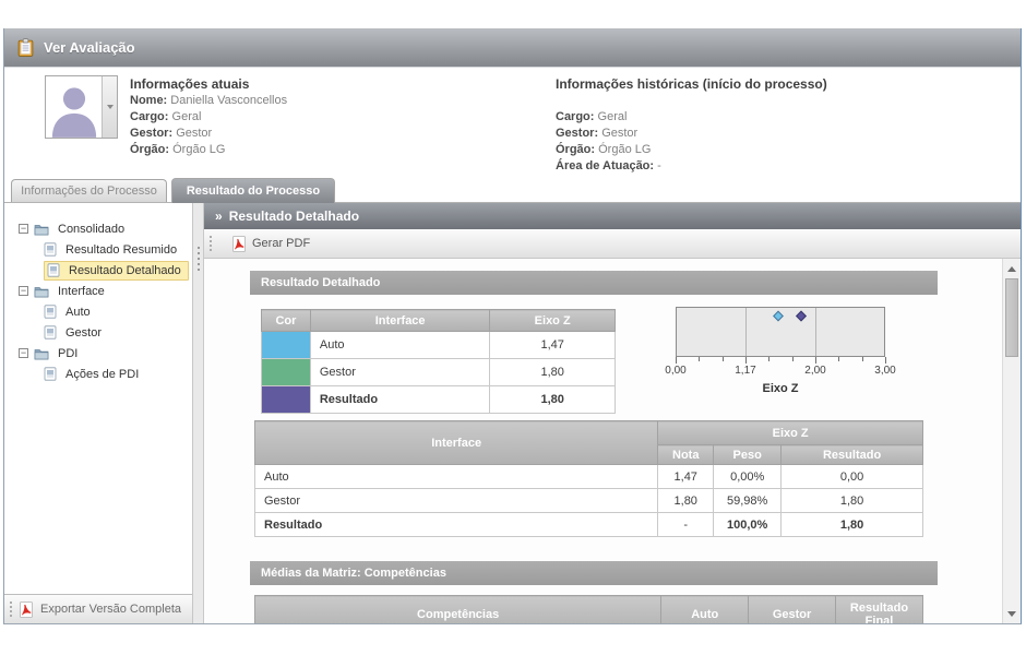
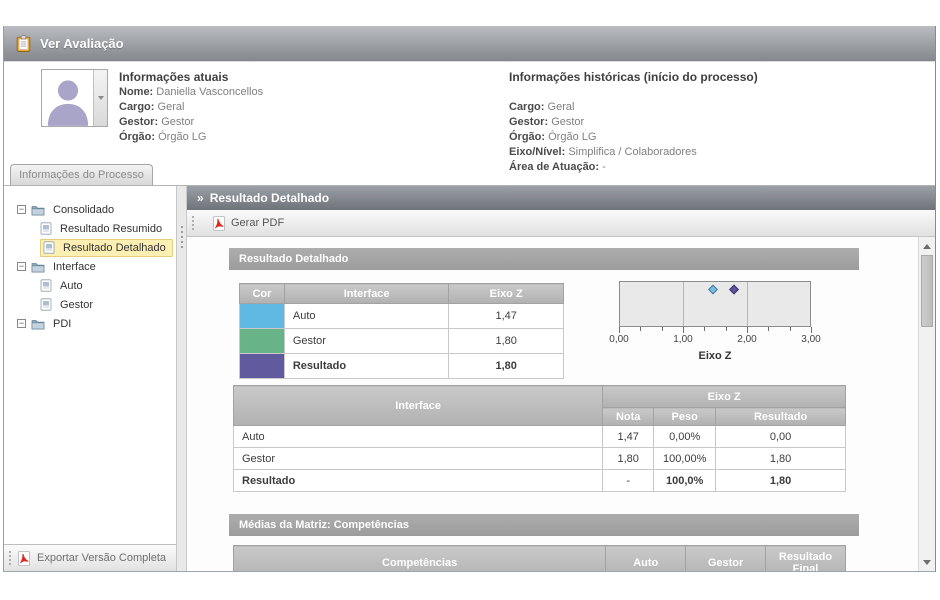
  Ver Avaliação
  Informações atuais
  Nome: Daniella Vasconcellos
  Cargo: Geral
  Gestor: Gestor
  Órgão: Órgão LG
  Informações históricas (início do processo)
  Cargo: Geral
  Gestor: Gestor
  Órgão: Órgão LG
+ Eixo/Nível: Simplifica / Colaboradores
  Área de Atuação: -
  Informações do Processo
- Resultado do Processo
  −
  Consolidado
  Resultado Resumido
  Resultado Detalhado
  −
  Interface
  Auto
  Gestor
  −
  PDI
- Ações de PDI
  Exportar Versão Completa
  »
  Resultado Detalhado
  Gerar PDF
  Resultado Detalhado
  Cor	Interface	Eixo Z
  	Auto	1,47
  	Gestor	1,80
  	Resultado	1,80
  0,00
- 1,17
+ 1,00
  2,00
  3,00
  Eixo Z
  Interface	Eixo Z
  Nota	Peso	Resultado
  Auto	1,47	0,00%	0,00
- Gestor	1,80	59,98%	1,80
+ Gestor	1,80	100,00%	1,80
  Resultado	-	100,0%	1,80
  Médias da Matriz: Competências
  Competências	Auto	Gestor	Resultado Final
